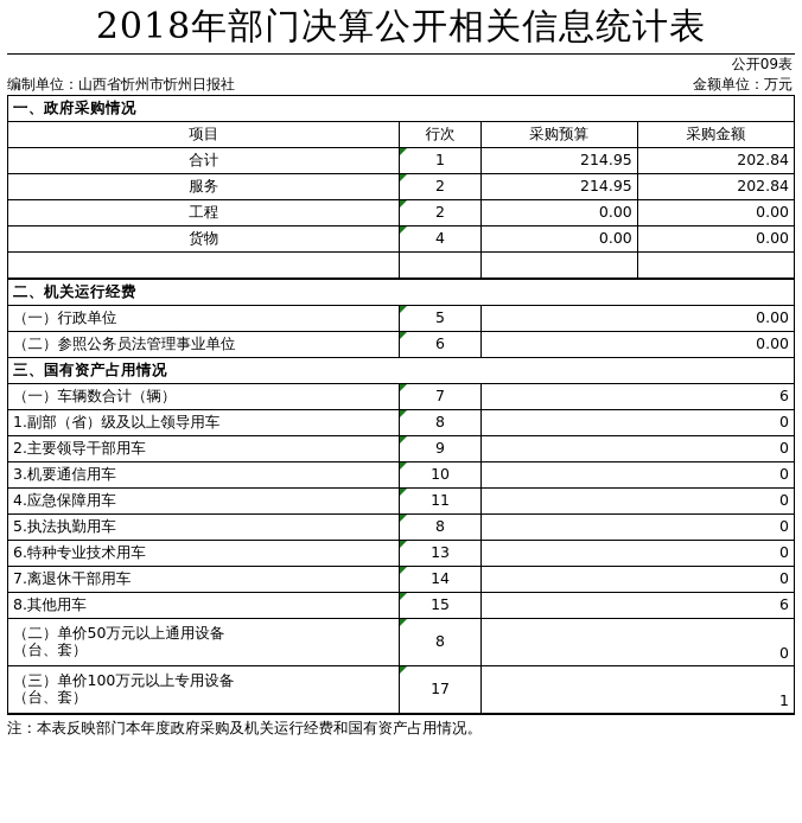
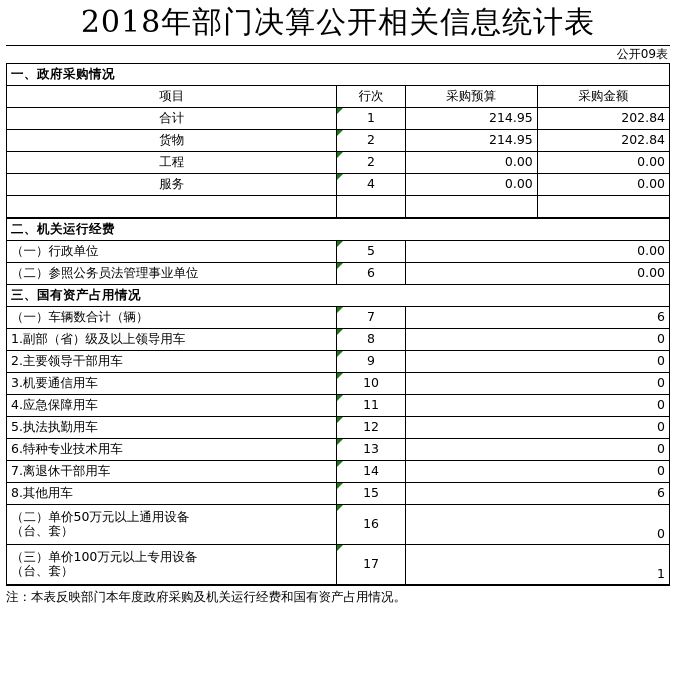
  2018年部门决算公开相关信息统计表
  公开09表
- 编制单位：山西省忻州市忻州日报社
- 金额单位：万元
  一、政府采购情况
  项目	行次	采购预算	采购金额
  合计	1	214.95	202.84
- 服务	2	214.95	202.84
+ 货物	2	214.95	202.84
  工程	2	0.00	0.00
- 货物	4	0.00	0.00
+ 服务	4	0.00	0.00
  二、机关运行经费
  （一）行政单位	5	0.00
  （二）参照公务员法管理事业单位	6	0.00
  三、国有资产占用情况
  （一）车辆数合计（辆）	7	6
  1.副部（省）级及以上领导用车	8	0
  2.主要领导干部用车	9	0
  3.机要通信用车	10	0
  4.应急保障用车	11	0
- 5.执法执勤用车	8	0
+ 5.执法执勤用车	12	0
  6.特种专业技术用车	13	0
  7.离退休干部用车	14	0
  8.其他用车	15	6
- （二）单价50万元以上通用设备 （台、套）	8	0
+ （二）单价50万元以上通用设备 （台、套）	16	0
  （三）单价100万元以上专用设备 （台、套）	17	1
  注：本表反映部门本年度政府采购及机关运行经费和国有资产占用情况。
